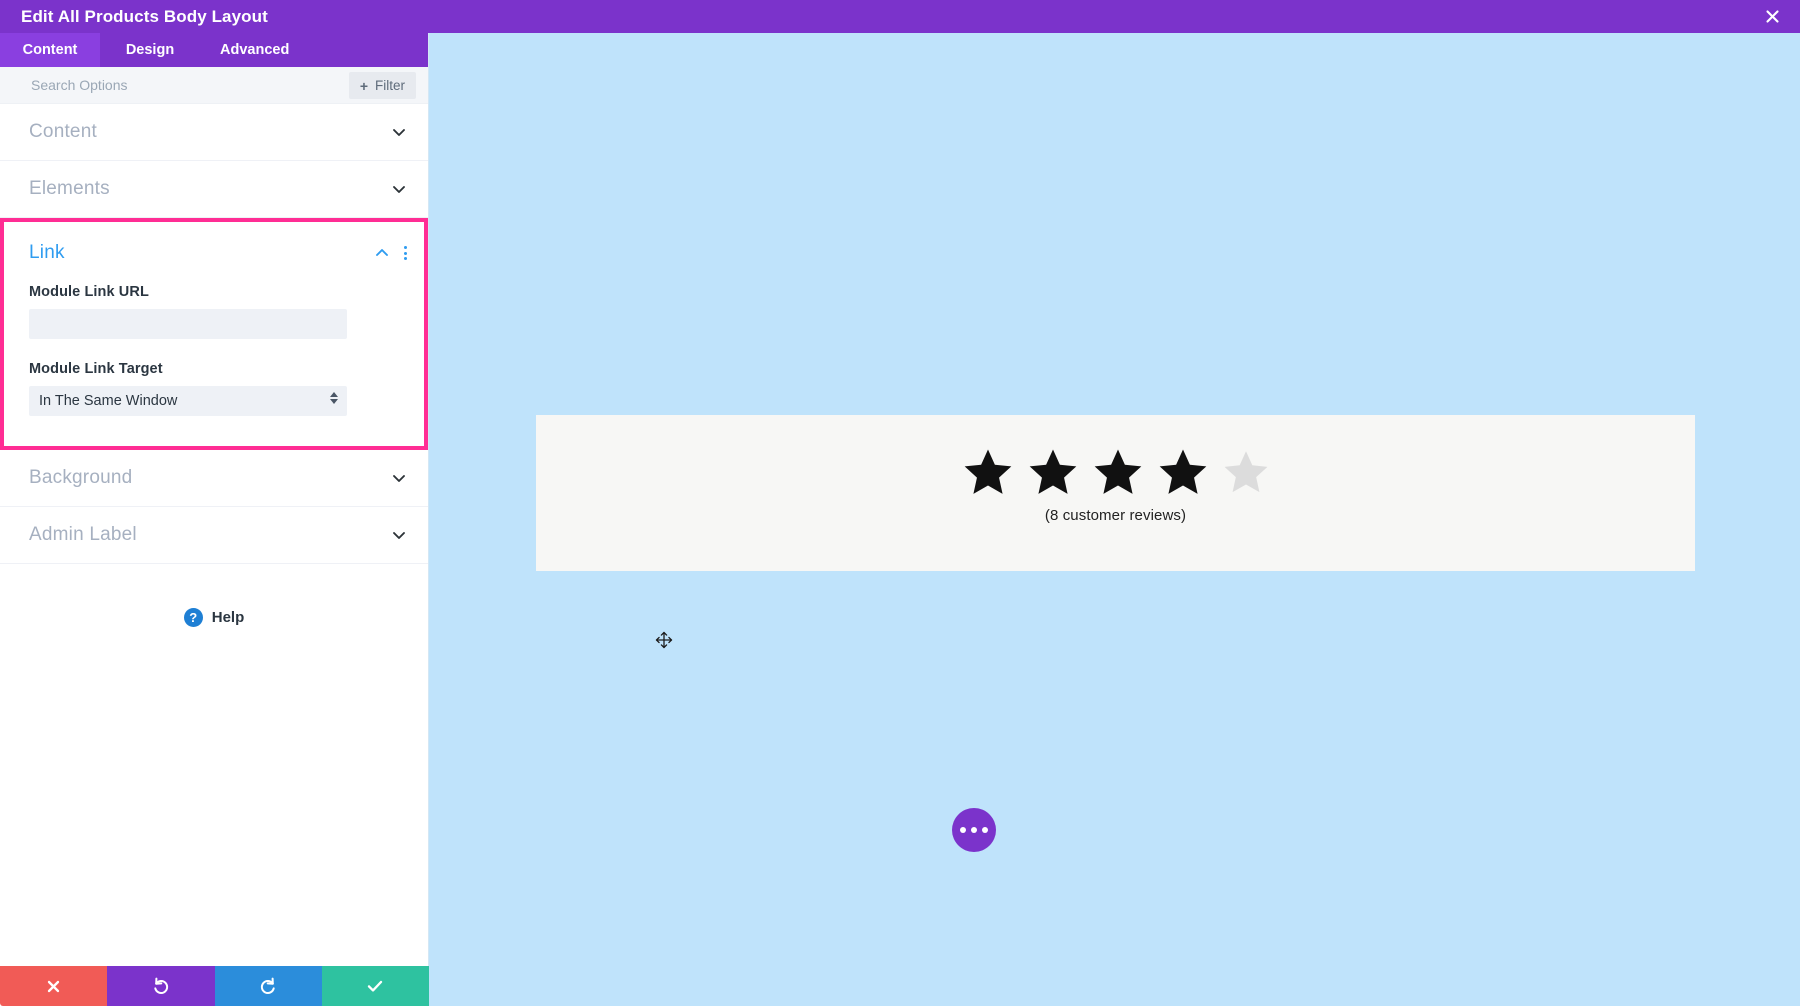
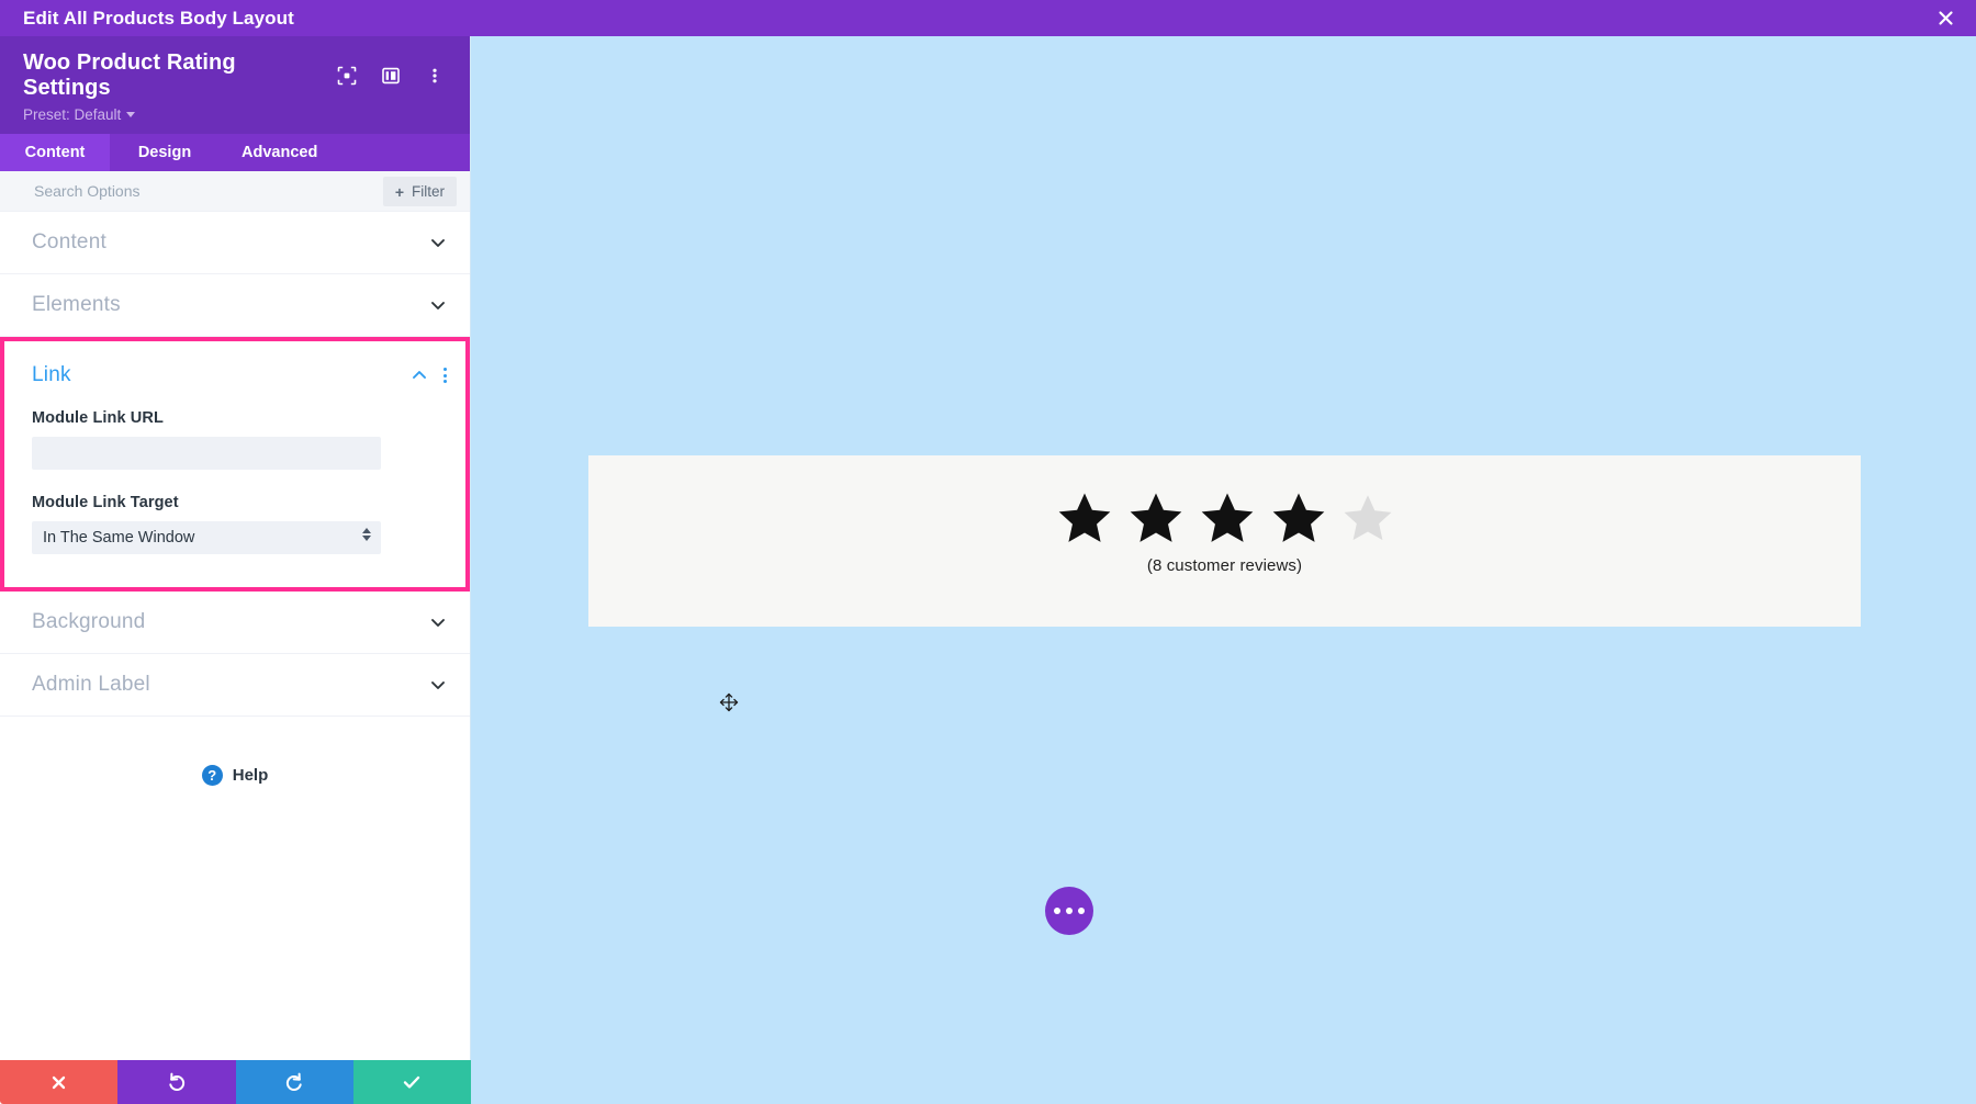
  Edit All Products Body Layout
+ Woo Product Rating Settings
+ Preset: Default
  Content
  Design
  Advanced
  Search Options
  +
  Filter
  Content
  Elements
  Link
  Module Link URL
  Module Link Target
  In The Same Window
  Background
  Admin Label
  ?
  Help
  (8 customer reviews)
